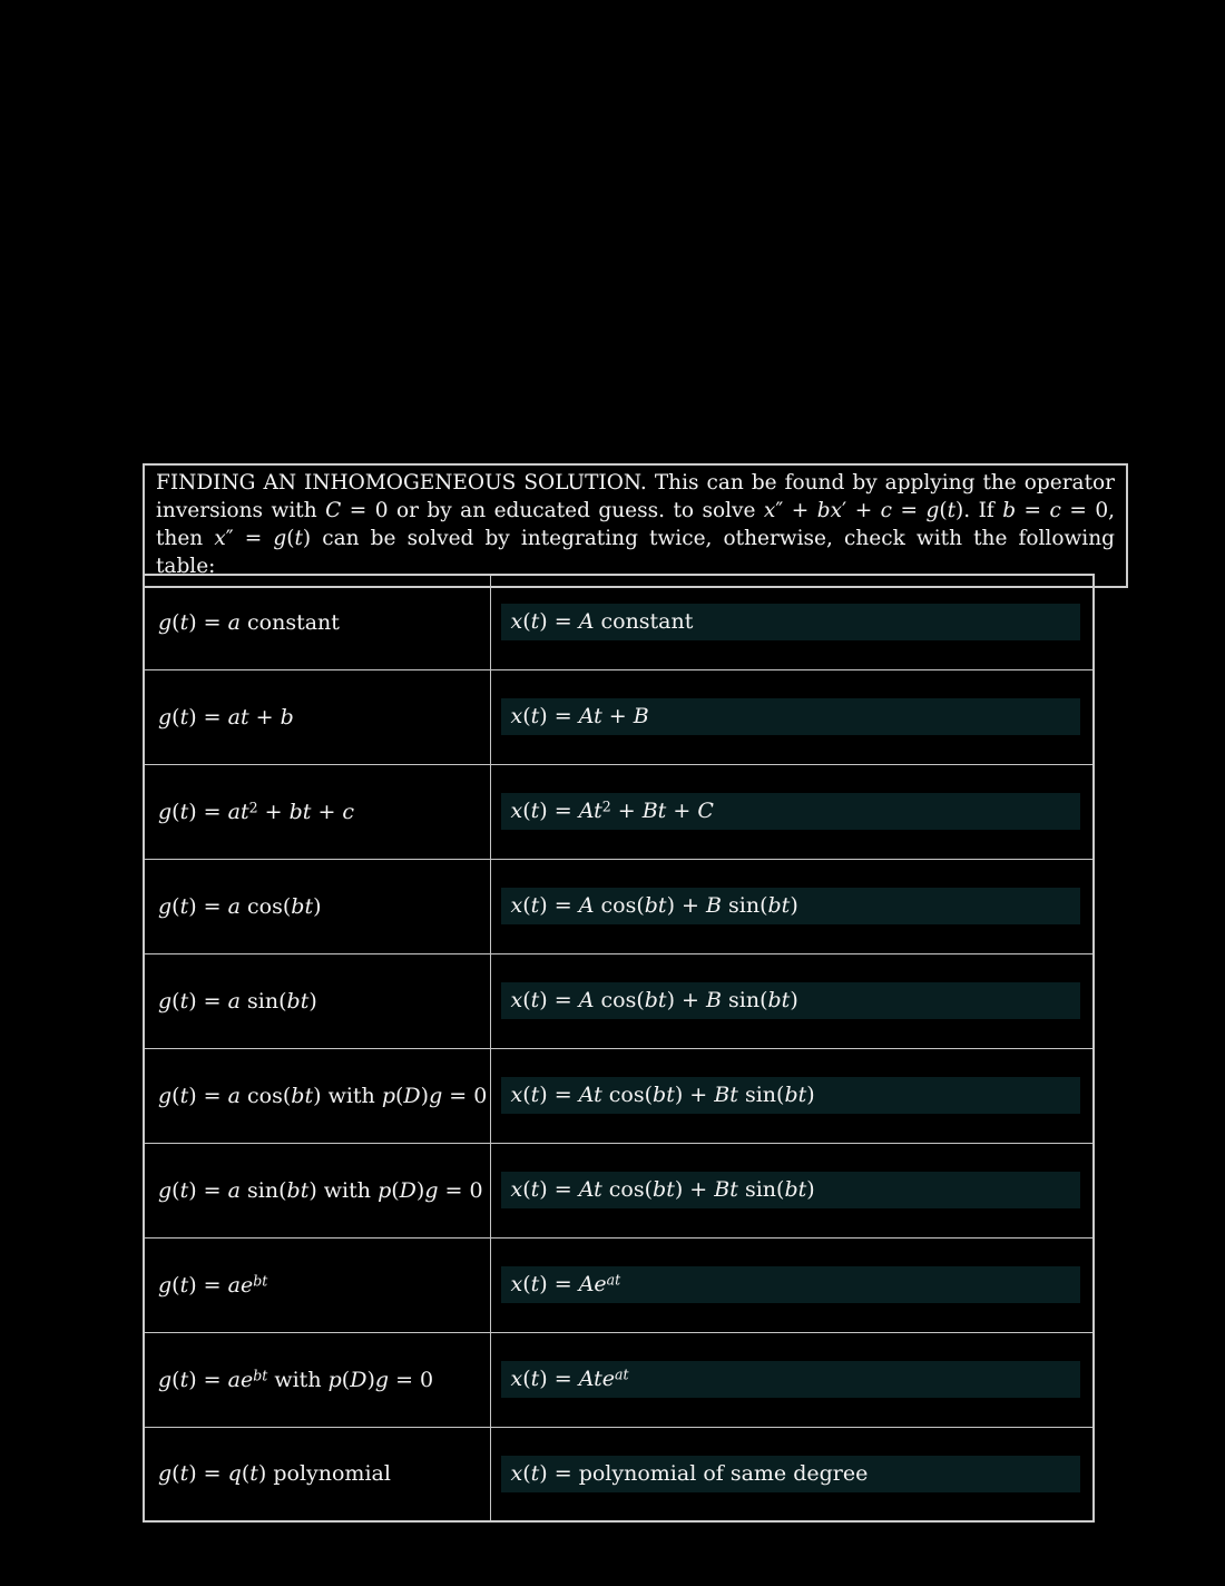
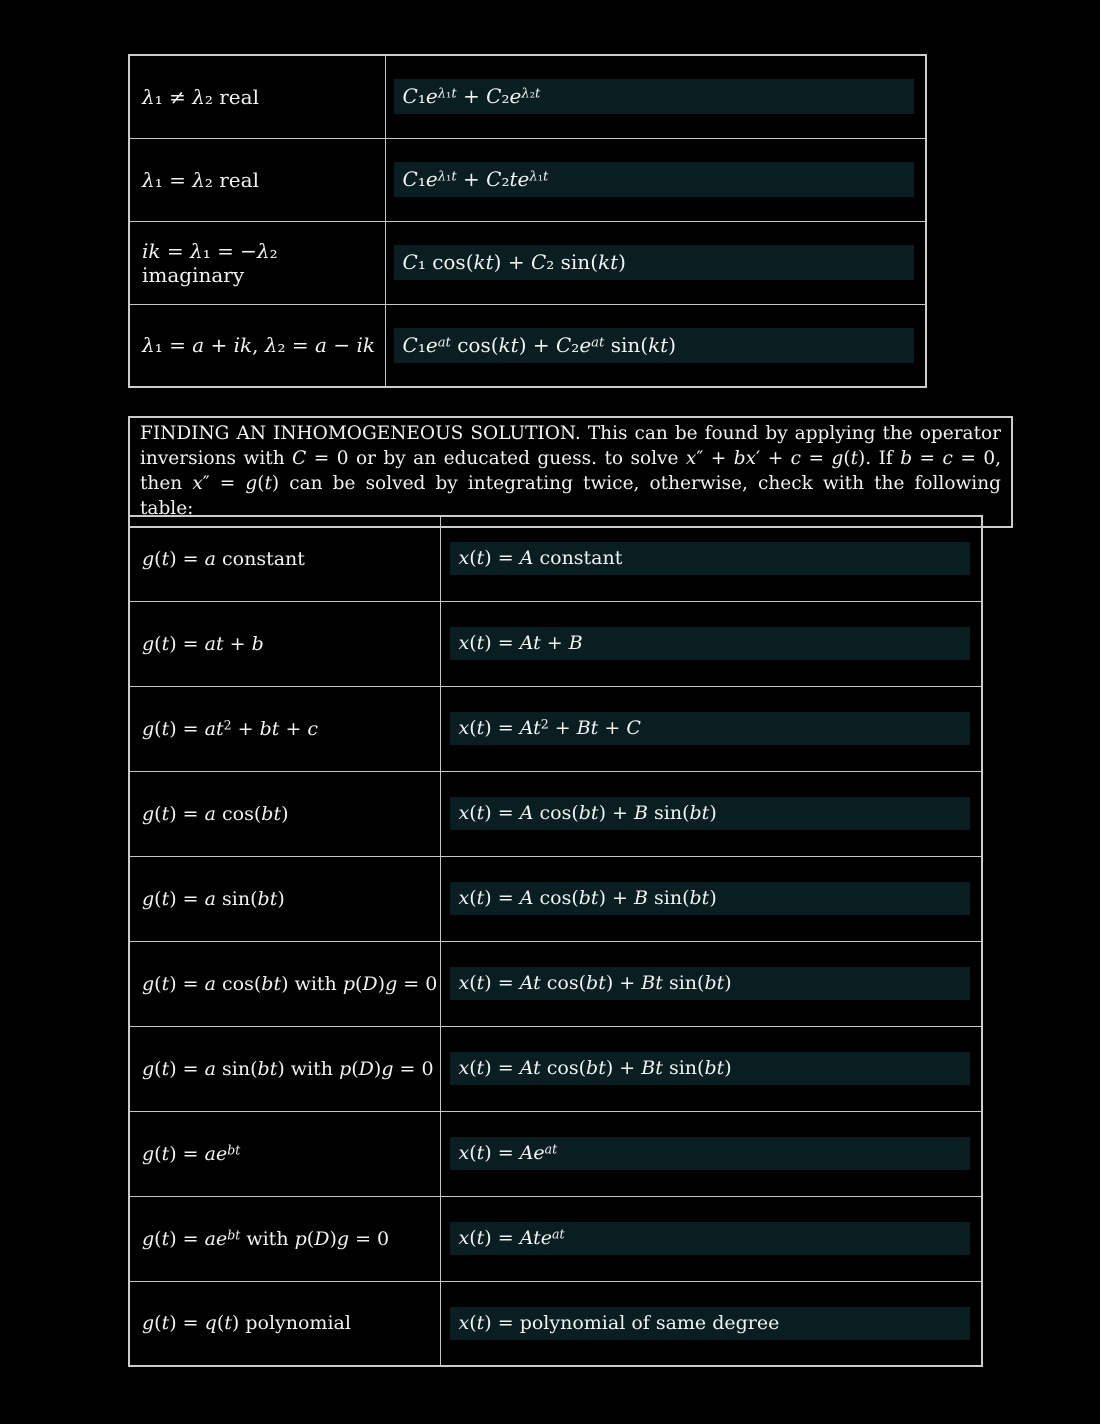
+ λ₁ ≠ λ₂ real	C₁eλ₁t + C₂eλ₂t
+ λ₁ = λ₂ real	C₁eλ₁t + C₂teλ₁t
+ ik = λ₁ = −λ₂ imaginary	C₁ cos(kt) + C₂ sin(kt)
+ λ₁ = a + ik, λ₂ = a − ik	C₁eat cos(kt) + C₂eat sin(kt)
  FINDING AN INHOMOGENEOUS SOLUTION. This can be found by applying the operator inversions with C = 0 or by an educated guess. to solve x″ + bx′ + c = g(t). If b = c = 0, then x″ = g(t) can be solved by integrating twice, otherwise, check with the following table:
  g(t) = a constant	x(t) = A constant
  g(t) = at + b	x(t) = At + B
  g(t) = at2 + bt + c	x(t) = At2 + Bt + C
  g(t) = a cos(bt)	x(t) = A cos(bt) + B sin(bt)
  g(t) = a sin(bt)	x(t) = A cos(bt) + B sin(bt)
  g(t) = a cos(bt) with p(D)g = 0	x(t) = At cos(bt) + Bt sin(bt)
  g(t) = a sin(bt) with p(D)g = 0	x(t) = At cos(bt) + Bt sin(bt)
  g(t) = aebt	x(t) = Aeat
  g(t) = aebt with p(D)g = 0	x(t) = Ateat
  g(t) = q(t) polynomial	x(t) = polynomial of same degree
